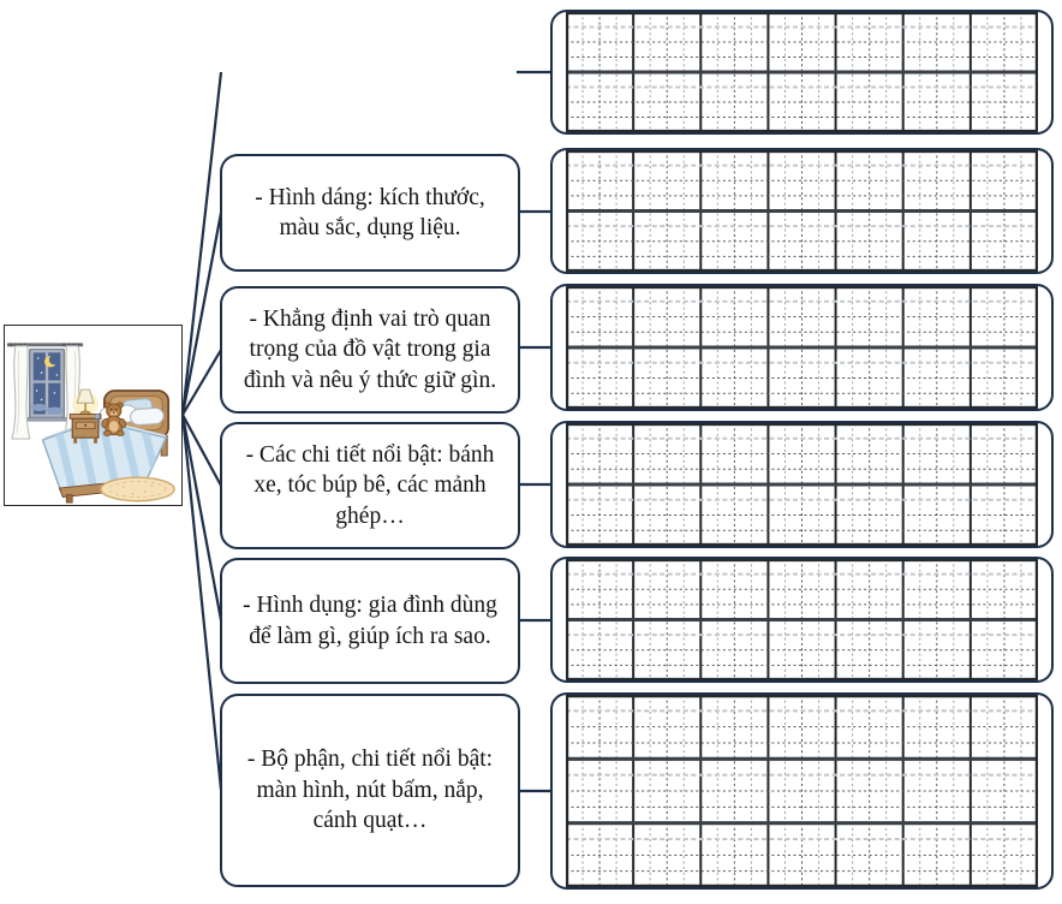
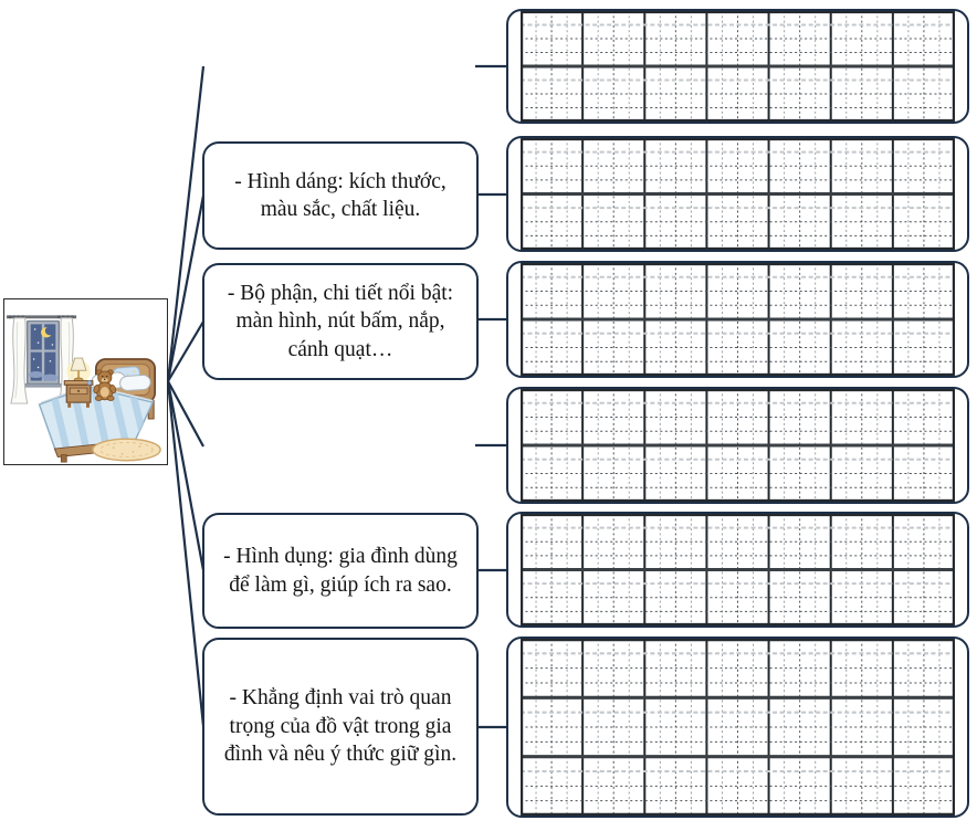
- - Hình dáng: kích thước, màu sắc, dụng liệu.
+ - Hình dáng: kích thước, màu sắc, chất liệu.
- - Khẳng định vai trò quan trọng của đồ vật trong gia đình và nêu ý thức giữ gìn.
+ - Bộ phận, chi tiết nổi bật: màn hình, nút bấm, nắp, cánh quạt…
- - Các chi tiết nổi bật: bánh xe, tóc búp bê, các mảnh ghép…
  - Hình dụng: gia đình dùng để làm gì, giúp ích ra sao.
- - Bộ phận, chi tiết nổi bật: màn hình, nút bấm, nắp, cánh quạt…
+ - Khẳng định vai trò quan trọng của đồ vật trong gia đình và nêu ý thức giữ gìn.
